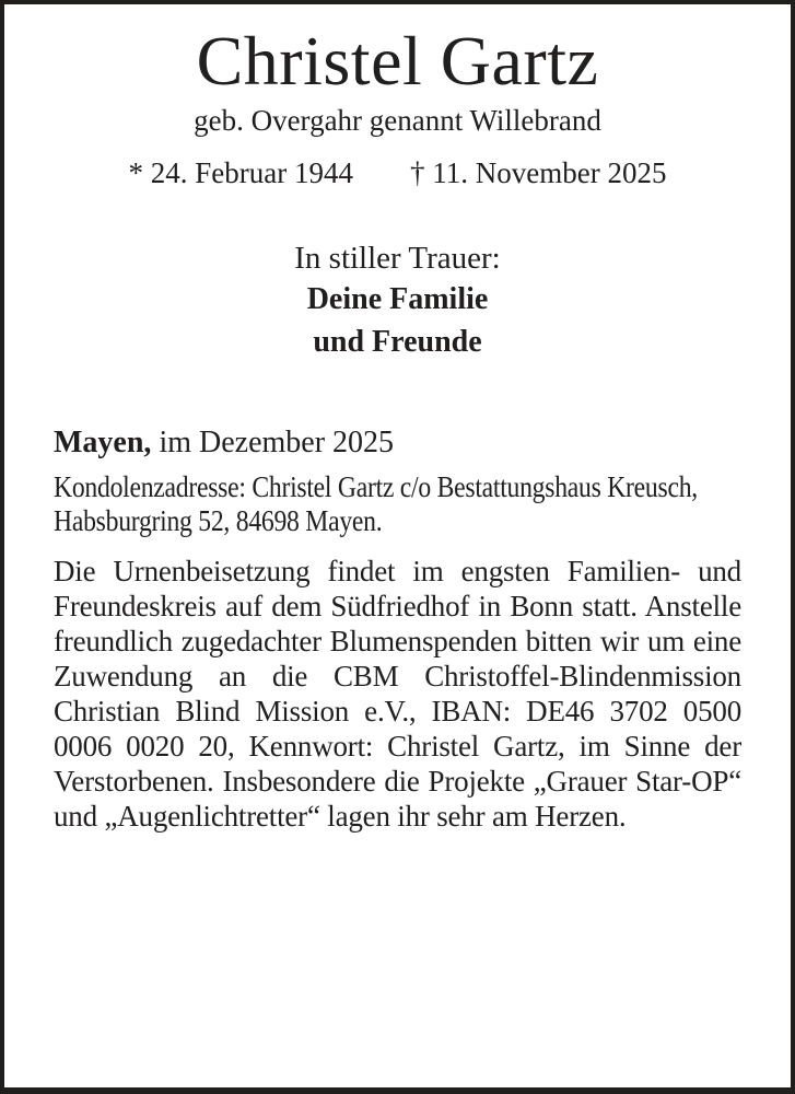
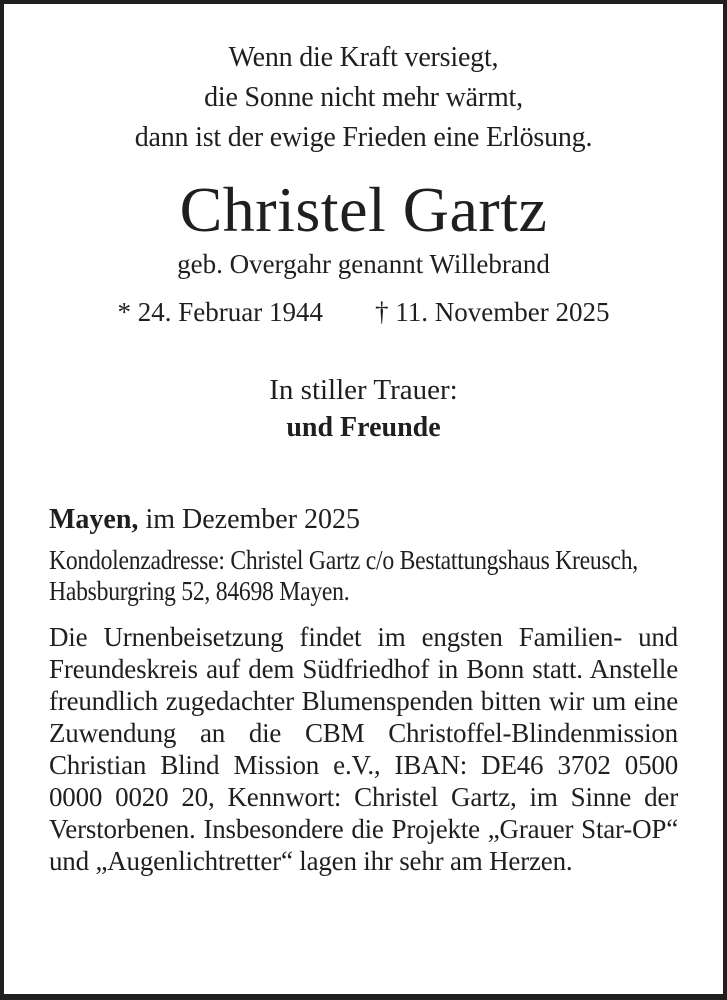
+ Wenn die Kraft versiegt,
+ die Sonne nicht mehr wärmt,
+ dann ist der ewige Frieden eine Erlösung.
  Christel Gartz
  geb. Overgahr genannt Willebrand
  * 24. Februar 1944
  † 11. November 2025
  In stiller Trauer:
- Deine Familie
  und Freunde
  Mayen, im Dezember 2025
  Kondolenzadresse: Christel Gartz c/o Bestattungshaus Kreusch, Habsburgring 52, 84698 Mayen.
- Die Urnenbeisetzung findet im engsten Familien- und Freundeskreis auf dem Südfriedhof in Bonn statt. Anstelle freundlich zugedachter Blumenspenden bitten wir um eine Zuwendung an die CBM Christoffel-Blindenmission Christian Blind Mission e.V., IBAN: DE46 3702 0500 0006 0020 20, Kennwort: Christel Gartz, im Sinne der Verstorbenen. Insbesondere die Projekte „Grauer Star-OP“ und „Augenlichtretter“ lagen ihr sehr am Herzen.
+ Die Urnenbeisetzung findet im engsten Familien- und Freundeskreis auf dem Südfriedhof in Bonn statt. Anstelle freundlich zugedachter Blumenspenden bitten wir um eine Zuwendung an die CBM Christoffel-Blindenmission Christian Blind Mission e.V., IBAN: DE46 3702 0500 0000 0020 20, Kennwort: Christel Gartz, im Sinne der Verstorbenen. Insbesondere die Projekte „Grauer Star-OP“ und „Augenlichtretter“ lagen ihr sehr am Herzen.
